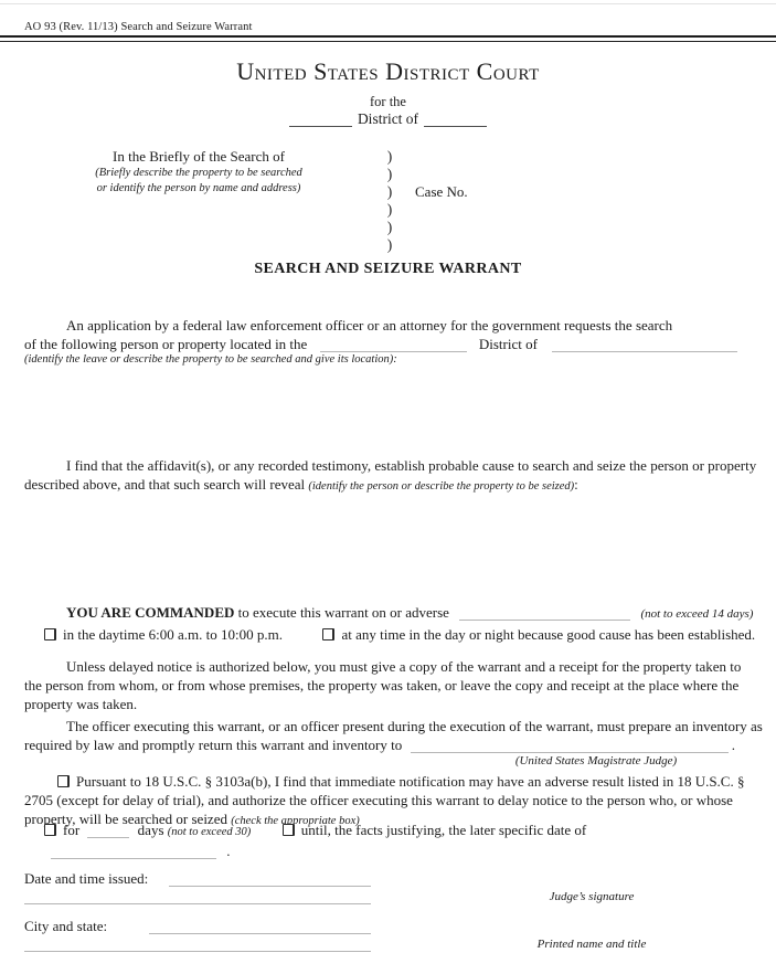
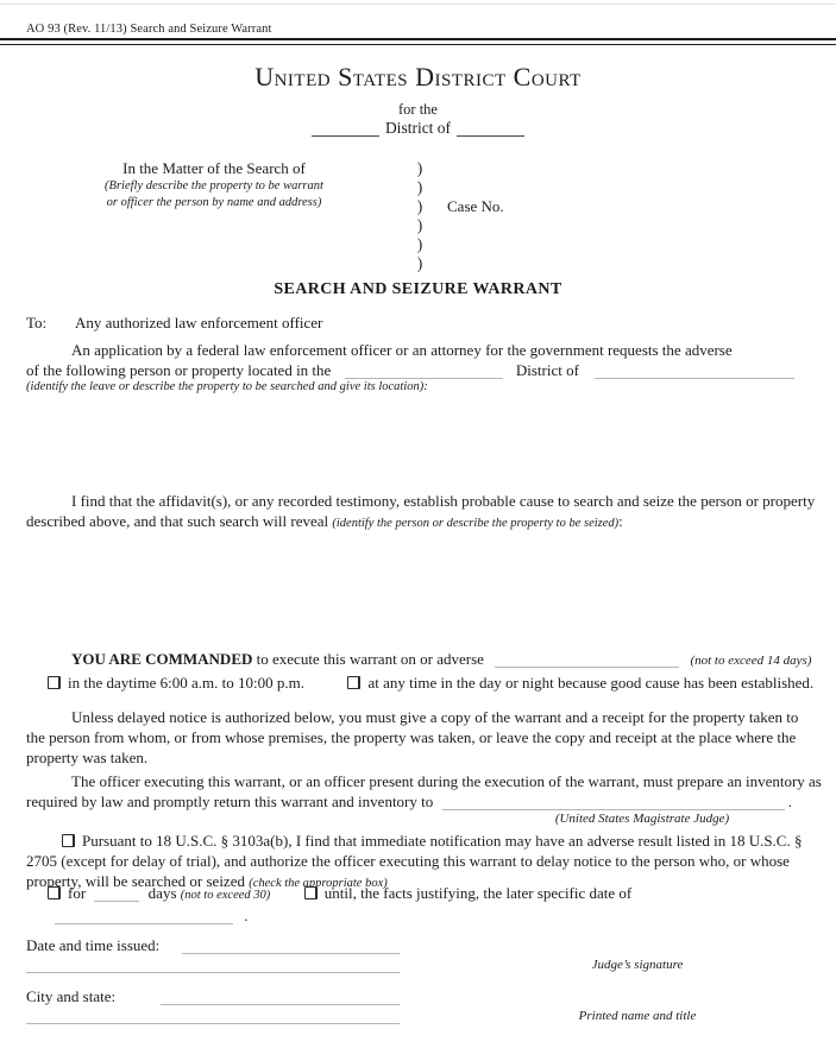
  AO 93 (Rev. 11/13) Search and Seizure Warrant
  United States District Court
  for the
  District of
- In the Briefly of the Search of
+ In the Matter of the Search of
- (Briefly describe the property to be searched
+ (Briefly describe the property to be warrant
- or identify the person by name and address)
+ or officer the person by name and address)
  )
  )
  )
  )
  )
  )
  Case No.
  SEARCH AND SEIZURE WARRANT
+ To: Any authorized law enforcement officer
- An application by a federal law enforcement officer or an attorney for the government requests the search
+ An application by a federal law enforcement officer or an attorney for the government requests the adverse
  of the following person or property located in the District of
  (identify the leave or describe the property to be searched and give its location):
  I find that the affidavit(s), or any recorded testimony, establish probable cause to search and seize the person or property described above, and that such search will reveal (identify the person or describe the property to be seized):
  YOU ARE COMMANDED to execute this warrant on or adverse (not to exceed 14 days)
  in the daytime 6:00 a.m. to 10:00 p.m. at any time in the day or night because good cause has been established.
  Unless delayed notice is authorized below, you must give a copy of the warrant and a receipt for the property taken to the person from whom, or from whose premises, the property was taken, or leave the copy and receipt at the place where the property was taken.
  The officer executing this warrant, or an officer present during the execution of the warrant, must prepare an inventory as required by law and promptly return this warrant and inventory to .
  (United States Magistrate Judge)
  Pursuant to 18 U.S.C. § 3103a(b), I find that immediate notification may have an adverse result listed in 18 U.S.C. § 2705 (except for delay of trial), and authorize the officer executing this warrant to delay notice to the person who, or whose property, will be searched or seized (check the appropriate box)
  for days (not to exceed 30) until, the facts justifying, the later specific date of .
  Date and time issued:
  Judge’s signature
  City and state:
  Printed name and title
